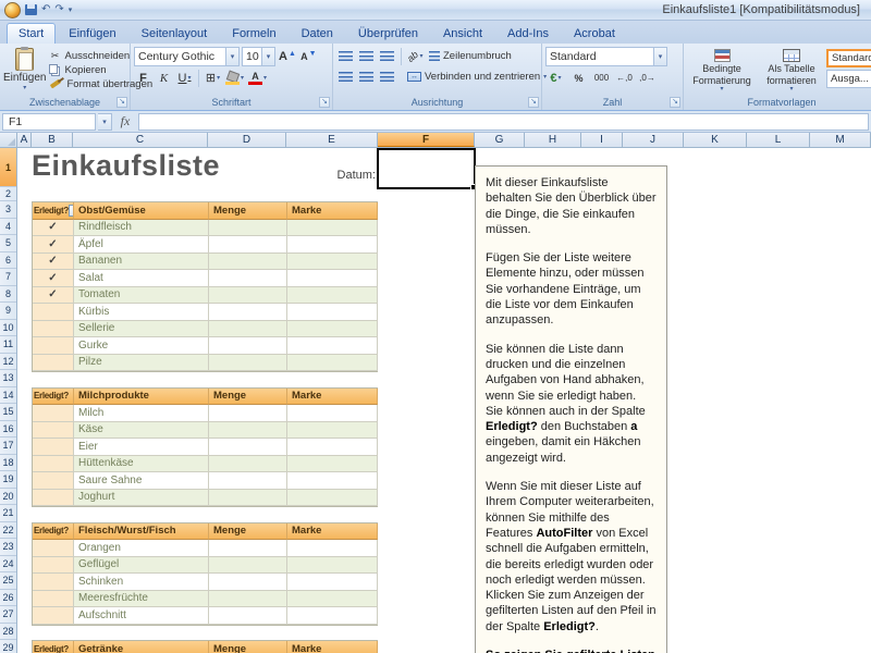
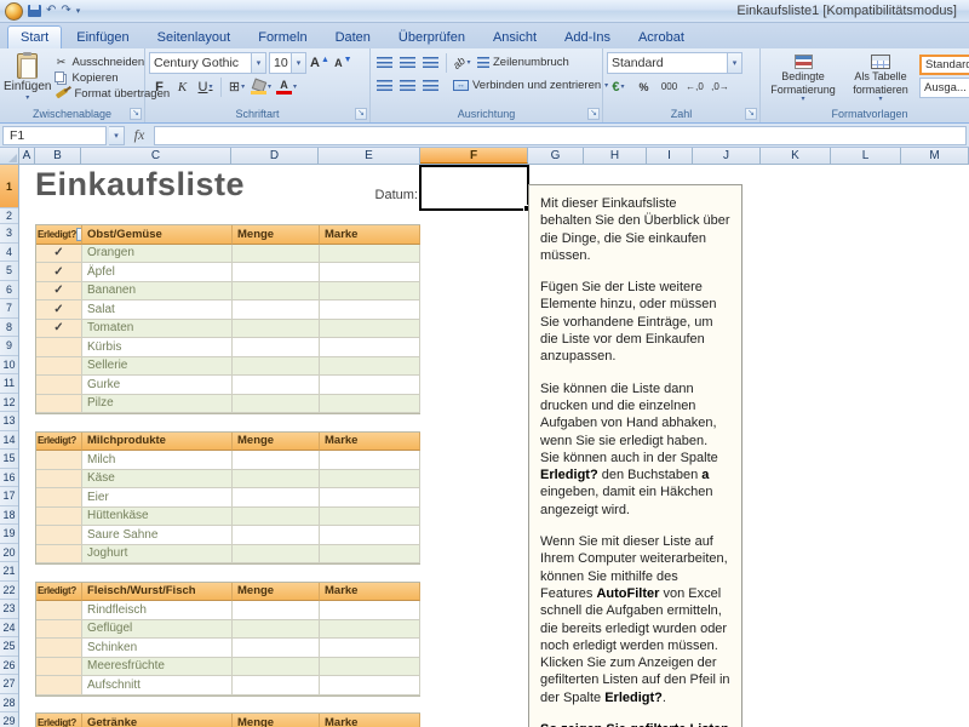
  ↶
  ↷
  Einkaufsliste1 [Kompatibilitätsmodus]
  Start
  Einfügen
  Seitenlayout
  Formeln
  Daten
  Überprüfen
  Ansicht
  Add-Ins
  Acrobat
  Einfügen
  ✂
  Ausschneiden
  Kopieren
  Format übertragen
  Zwischenablage
  Century Gothic
  10
  A
  A
  F
  K
  U
  ⊞
  A
  Schriftart
  Zeilenumbruch
  Verbinden und zentrieren
  Ausrichtung
  Standard
  €
  %
  000
  ←,0
  ,0→
  Zahl
  Bedingte Formatierung
  Als Tabelle formatieren
  Standar
  Ausga...
  Formatvorlagen
  F1
  fx
  A
  B
  C
  D
  E
  F
  G
  H
  I
  J
  K
  L
  M
  1
  2
  3
  4
  5
  6
  7
  8
  9
  10
  11
  12
  13
  14
  15
  16
  17
  18
  19
  20
  21
  22
  23
  24
  25
  26
  27
  28
  29
  Einkaufsliste
  Datum:
  Erledigt?
  Obst/Gemüse
  Menge
  Marke
  ✓
- Rindfleisch
+ Orangen
  ✓
  Äpfel
  ✓
  Bananen
  ✓
  Salat
  ✓
  Tomaten
  Kürbis
  Sellerie
  Gurke
  Pilze
  Erledigt?
  Milchprodukte
  Menge
  Marke
  Milch
  Käse
  Eier
  Hüttenkäse
  Saure Sahne
  Joghurt
  Erledigt?
  Fleisch/Wurst/Fisch
  Menge
  Marke
- Orangen
+ Rindfleisch
  Geflügel
  Schinken
  Meeresfrüchte
  Aufschnitt
  Erledigt?
  Getränke
  Menge
  Marke
  Mit dieser Einkaufsliste behalten Sie den Überblick über die Dinge, die Sie einkaufen müssen.
  Fügen Sie der Liste weitere Elemente hinzu, oder müssen Sie vorhandene Einträge, um die Liste vor dem Einkaufen anzupassen.
  Sie können die Liste dann drucken und die einzelnen Aufgaben von Hand abhaken, wenn Sie sie erledigt haben. Sie können auch in der Spalte Erledigt? den Buchstaben a eingeben, damit ein Häkchen angezeigt wird.
  Wenn Sie mit dieser Liste auf Ihrem Computer weiterarbeiten, können Sie mithilfe des Features AutoFilter von Excel schnell die Aufgaben ermitteln, die bereits erledigt wurden oder noch erledigt werden müssen. Klicken Sie zum Anzeigen der gefilterten Listen auf den Pfeil in der Spalte Erledigt?.
